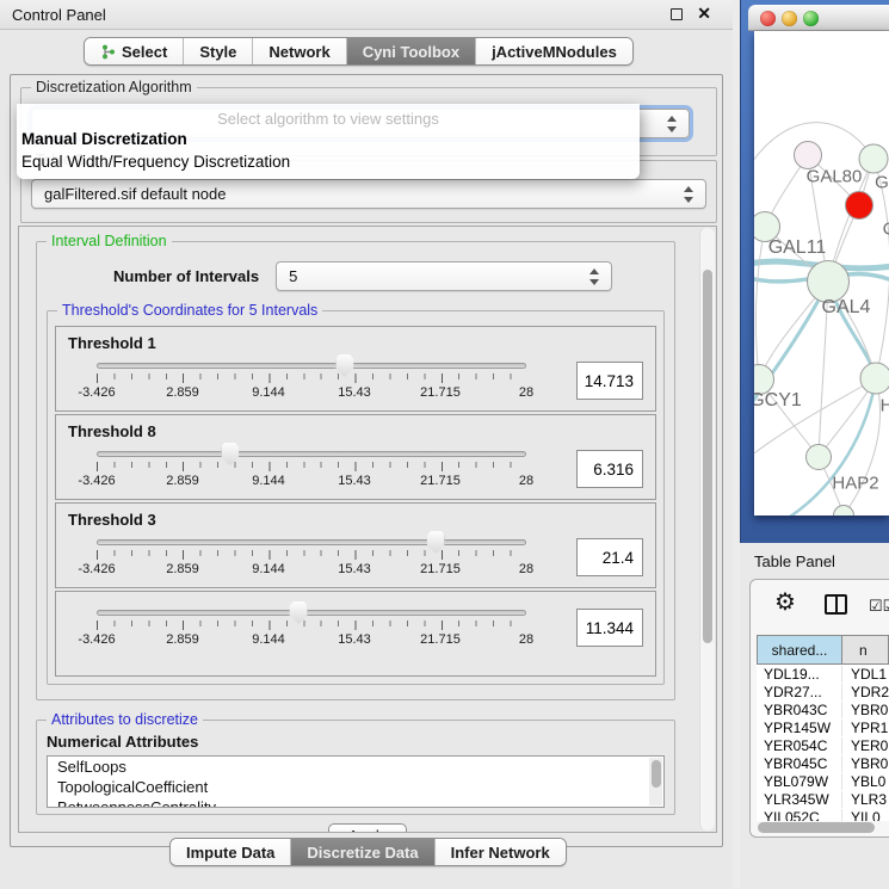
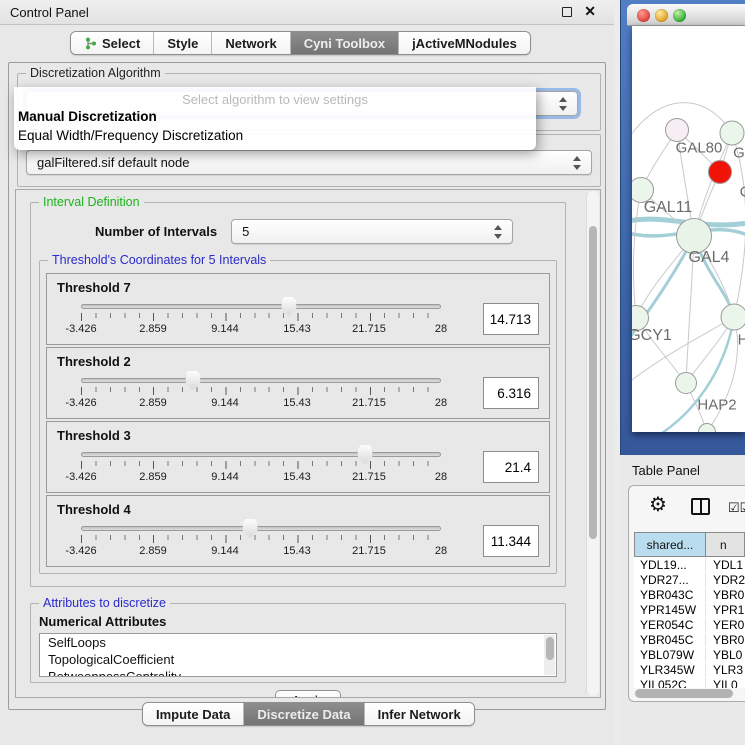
  Control Panel
  ✕
  Select
  Style
  Network
  Cyni Toolbox
  jActiveMNodules
  Discretization Algorithm
  Select algorithm to view settings
  Manual Discretization
  Equal Width/Frequency Discretization
  galFiltered.sif default node
  Interval Definition
  Number of Intervals
  5
  Threshold's Coordinates for 5 Intervals
- Threshold 1
+ Threshold 7
  -3.426
  2.859
  9.144
  15.43
  21.715
  28
  14.713
- Threshold 8
+ Threshold 2
  -3.426
  2.859
  9.144
  15.43
  21.715
  28
  6.316
  Threshold 3
  -3.426
  2.859
  9.144
  15.43
  21.715
  28
  21.4
+ Threshold 4
  -3.426
  2.859
  9.144
  15.43
  21.715
  28
  11.344
  Attributes to discretize
  Numerical Attributes
  SelfLoops
  TopologicalCoefficient
  BetweennessCentrality
  Impute Data
  Discretize Data
  Infer Network
  GAL80
  GAL11
  GAL4
  GCY1
  H
  HAP2
  Table Panel
  ⚙
  shared...
  n
  YDL19...
  YDL1
  YDR27...
  YDR2
  YBR043C
  YBR0
  YPR145W
  YPR1
  YER054C
  YER0
  YBR045C
  YBR0
  YBL079W
  YBL0
  YLR345W
  YLR3
  YIL052C
  YIL0
